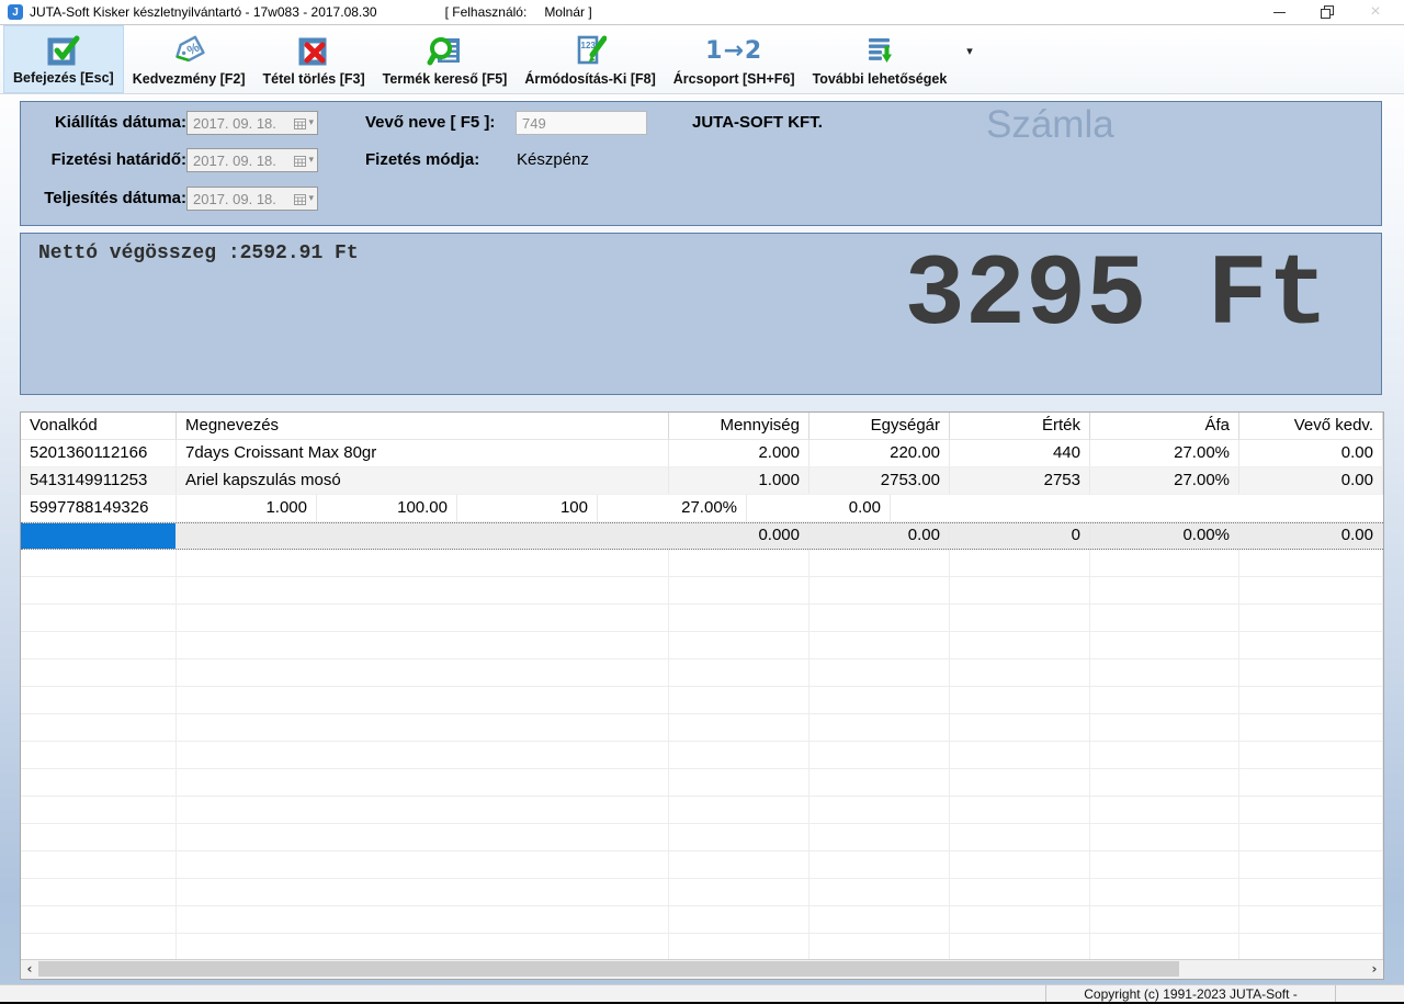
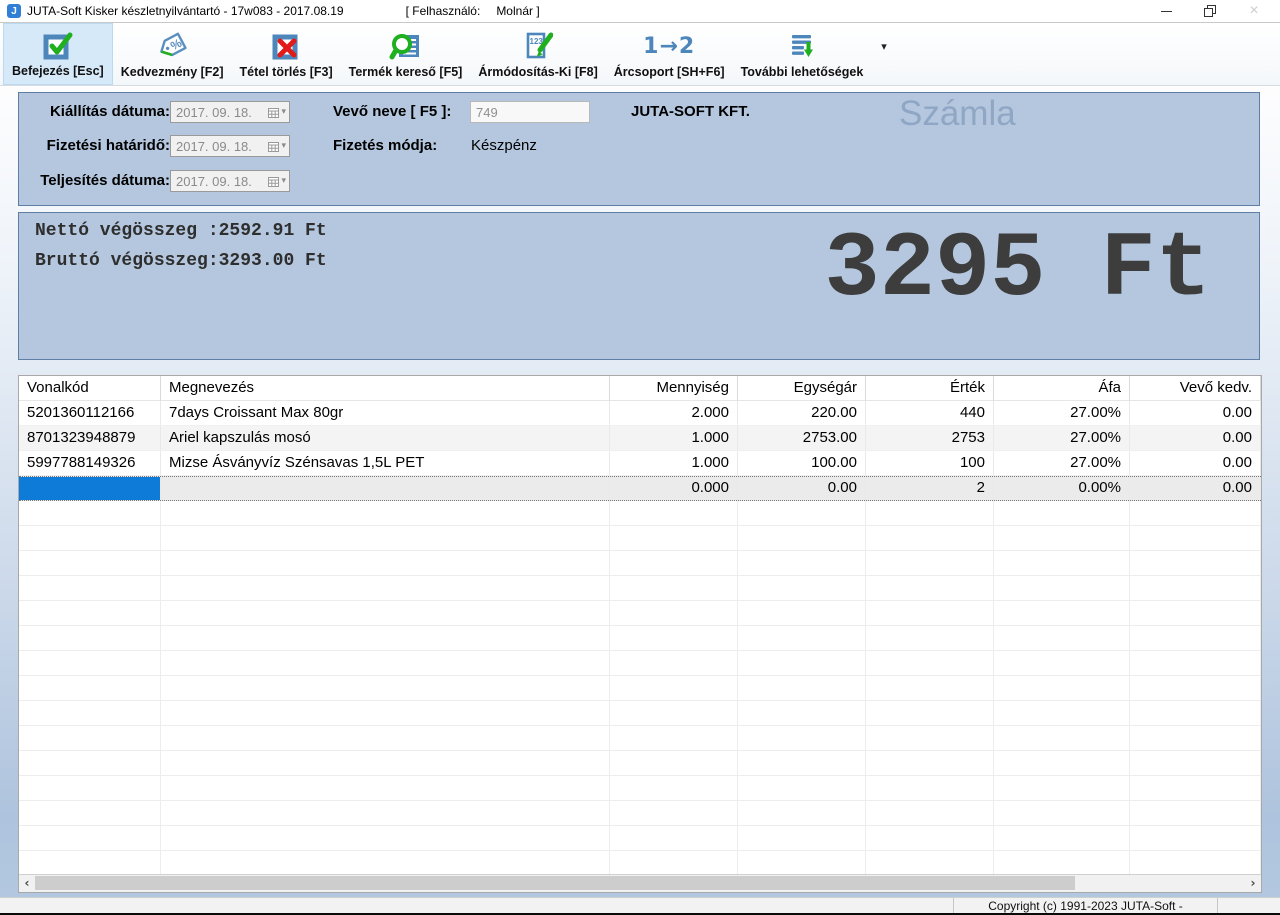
  J
- JUTA-Soft Kisker készletnyilvántartó - 17w083 - 2017.08.30
+ JUTA-Soft Kisker készletnyilvántartó - 17w083 - 2017.08.19
  [ Felhasználó:
  Molnár ]
  ×
  Befejezés [Esc]
  Kedvezmény [F2]
  Tétel törlés [F3]
  Termék kereső [F5]
  123
  Ármódosítás-Ki [F8]
  1→2
  Árcsoport [SH+F6]
  További lehetőségek
  ▾
  Kiállítás dátuma:
  2017. 09. 18.
  ▾
  Fizetési határidő:
  2017. 09. 18.
  ▾
  Teljesítés dátuma:
  2017. 09. 18.
  ▾
  Vevő neve [ F5 ]:
  749
  JUTA-SOFT KFT.
  Fizetés módja:
  Készpénz
  Számla
  Nettó végösszeg :2592.91 Ft
+ Bruttó végösszeg:3293.00 Ft
  3295 Ft
  Vonalkód
  Megnevezés
  Mennyiség
  Egységár
  Érték
  Áfa
  Vevő kedv.
  5201360112166
  7days Croissant Max 80gr
  2.000
  220.00
  440
  27.00%
  0.00
- 5413149911253
+ 8701323948879
  Ariel kapszulás mosó
  1.000
  2753.00
  2753
  27.00%
  0.00
  5997788149326
+ Mizse Ásványvíz Szénsavas 1,5L PET
  1.000
  100.00
  100
  27.00%
  0.00
  0.000
  0.00
- 0
+ 2
  0.00%
  0.00
  ‹
  ›
  Copyright (c) 1991-2023 JUTA-Soft -
